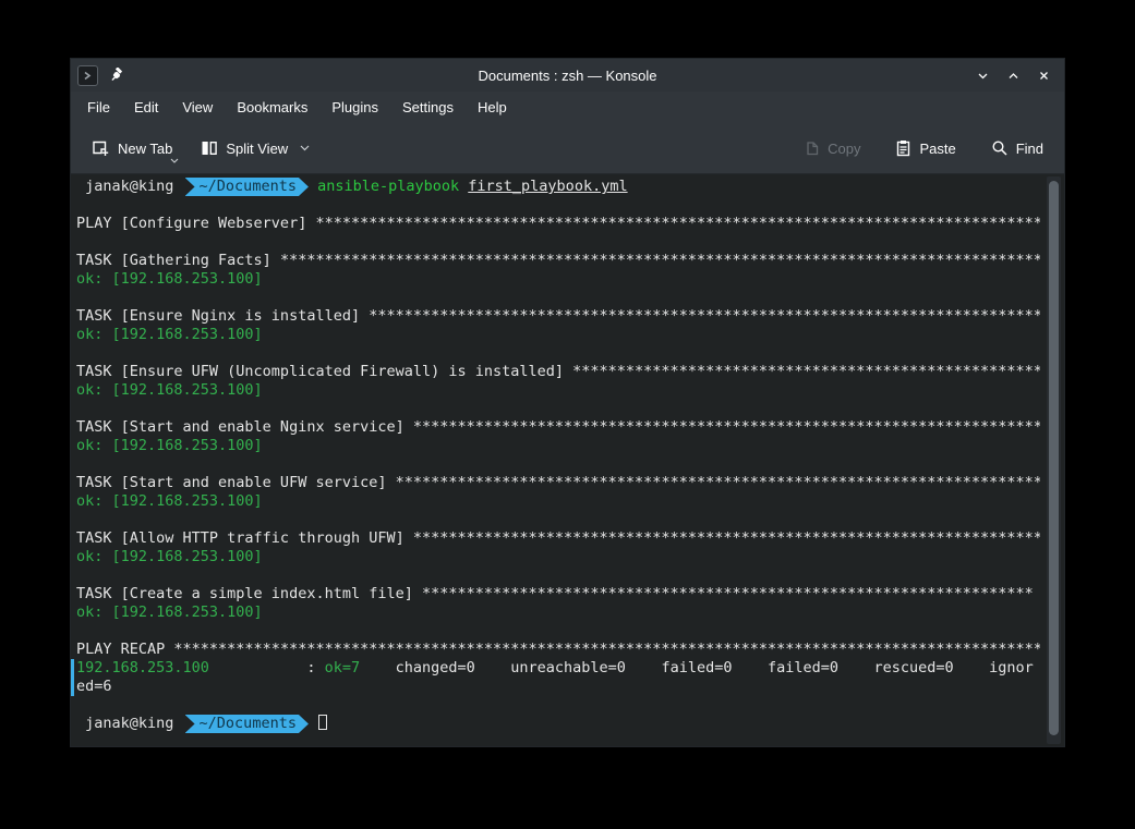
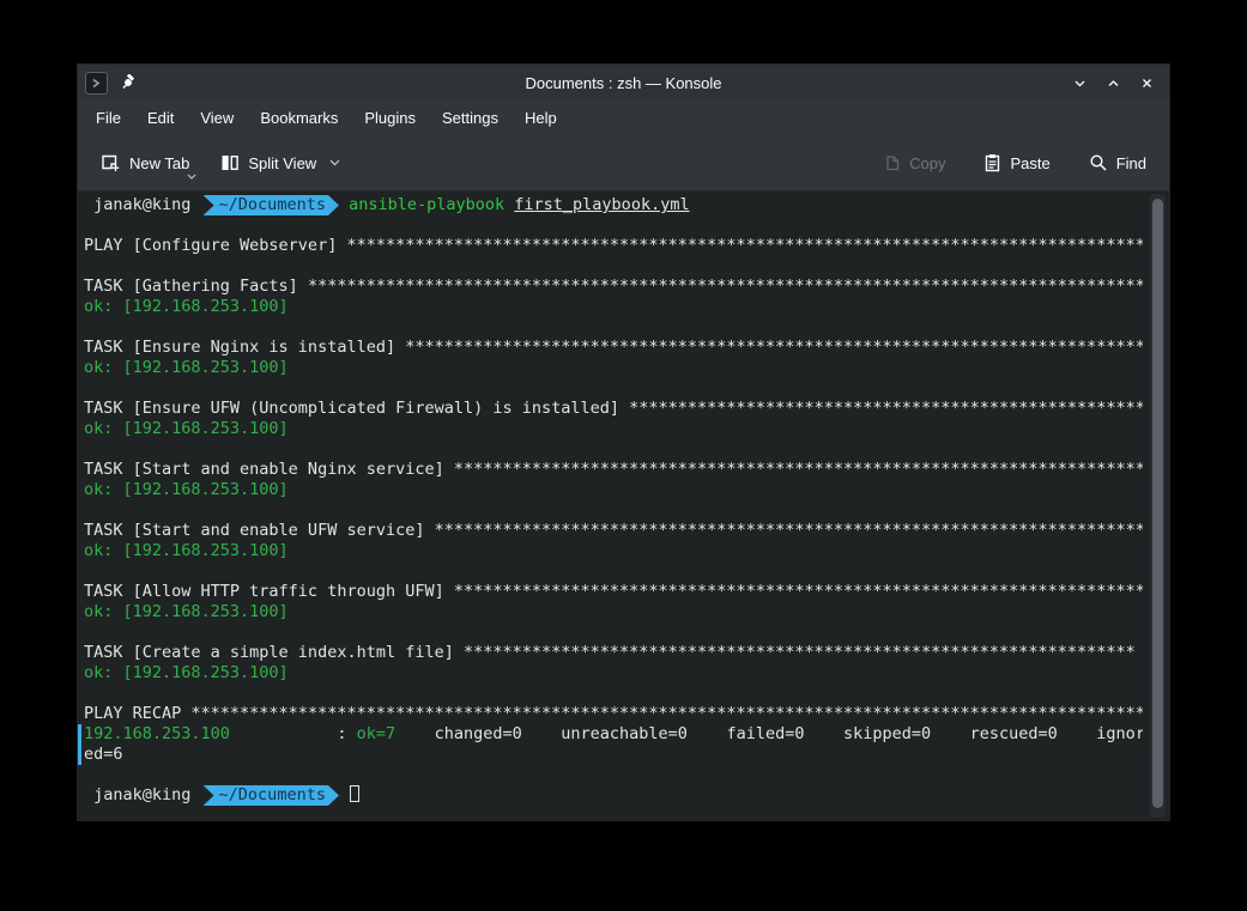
  Documents : zsh — Konsole
  File
  Edit
  View
  Bookmarks
  Plugins
  Settings
  Help
  New Tab
  Split View
  Copy
  Paste
  Find
  janak@king ~/Documents ansible-playbook first_playbook.yml
  PLAY [Configure Webserver] **********************************************************************************
  TASK [Gathering Facts] **************************************************************************************
  ok: [192.168.253.100]
  TASK [Ensure Nginx is installed] ****************************************************************************
  ok: [192.168.253.100]
  TASK [Ensure UFW (Uncomplicated Firewall) is installed] *****************************************************
  ok: [192.168.253.100]
  TASK [Start and enable Nginx service] ***********************************************************************
  ok: [192.168.253.100]
  TASK [Start and enable UFW service] *************************************************************************
  ok: [192.168.253.100]
  TASK [Allow HTTP traffic through UFW] ***********************************************************************
  ok: [192.168.253.100]
  TASK [Create a simple index.html file] *********************************************************************
  ok: [192.168.253.100]
  PLAY RECAP **************************************************************************************************
- 192.168.253.100 : ok=7 changed=0 unreachable=0 failed=0 failed=0 rescued=0 ignor
+ 192.168.253.100 : ok=7 changed=0 unreachable=0 failed=0 skipped=0 rescued=0 ignor
  ed=6
  janak@king ~/Documents
